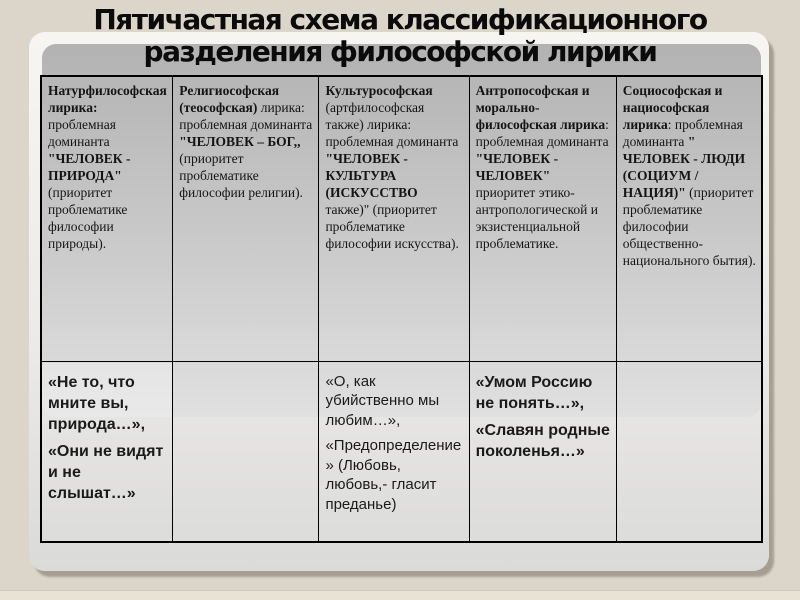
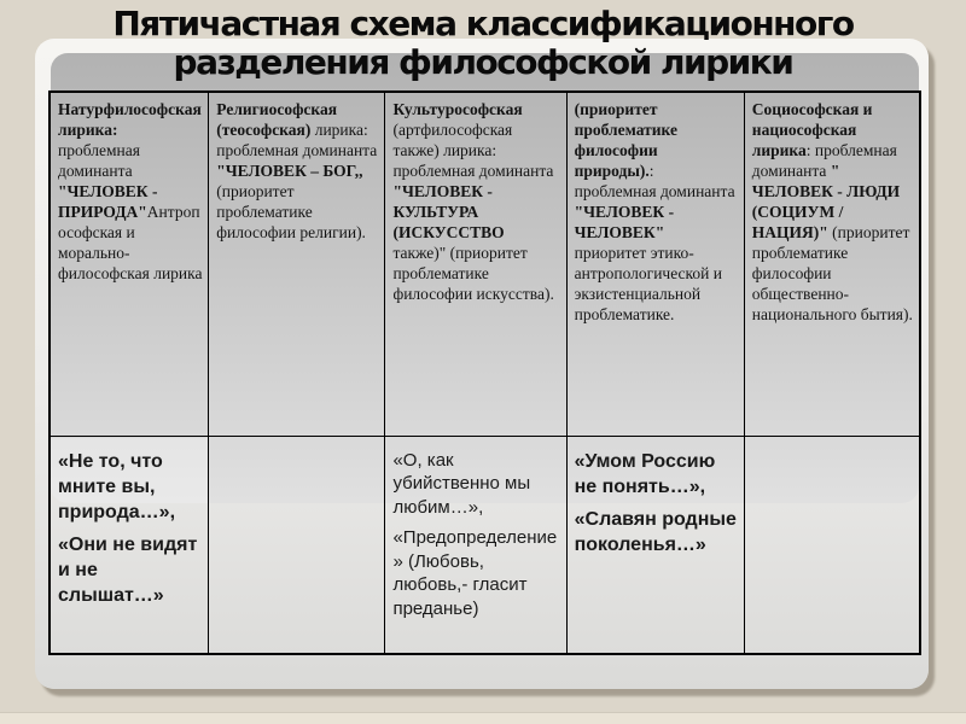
  Пятичастная схема классификационного
  разделения философской лирики
- Натурфилософская лирика: проблемная доминанта "ЧЕЛОВЕК - ПРИРОДА" (приоритет проблематике философии природы).
+ Натурфилософская лирика: проблемная доминанта "ЧЕЛОВЕК - ПРИРОДА"Антропософская и морально-философская лирика
  Религиософская (теософская) лирика: проблемная доминанта "ЧЕЛОВЕК – БОГ,, (приоритет проблематике философии религии).
  Культурософская (артфилософская также) лирика: проблемная доминанта "ЧЕЛОВЕК - КУЛЬТУРА (ИСКУССТВО также)" (приоритет проблематике философии искусства).
- Антропософская и морально-философская лирика: проблемная доминанта "ЧЕЛОВЕК - ЧЕЛОВЕК" приоритет этико-антропологической и экзистенциальной проблематике.
+ (приоритет проблематике философии природы).: проблемная доминанта "ЧЕЛОВЕК - ЧЕЛОВЕК" приоритет этико-антропологической и экзистенциальной проблематике.
  Социософская и нациософская лирика: проблемная доминанта " ЧЕЛОВЕК - ЛЮДИ (СОЦИУМ / НАЦИЯ)" (приоритет проблематике философии общественно-национального бытия).
  «Не то, что мните вы, природа…»,
  «Они не видят и не слышат…»
  «О, как убийственно мы любим…»,
  «Предопределение» (Любовь, любовь,- гласит преданье)
  «Умом Россию не понять…»,
  «Славян родные поколенья…»
